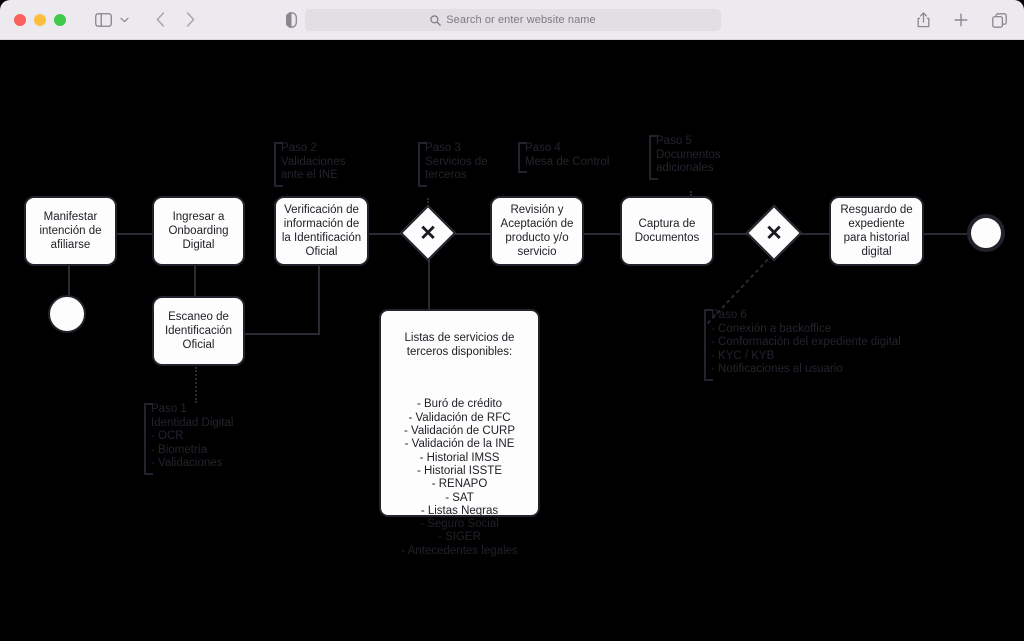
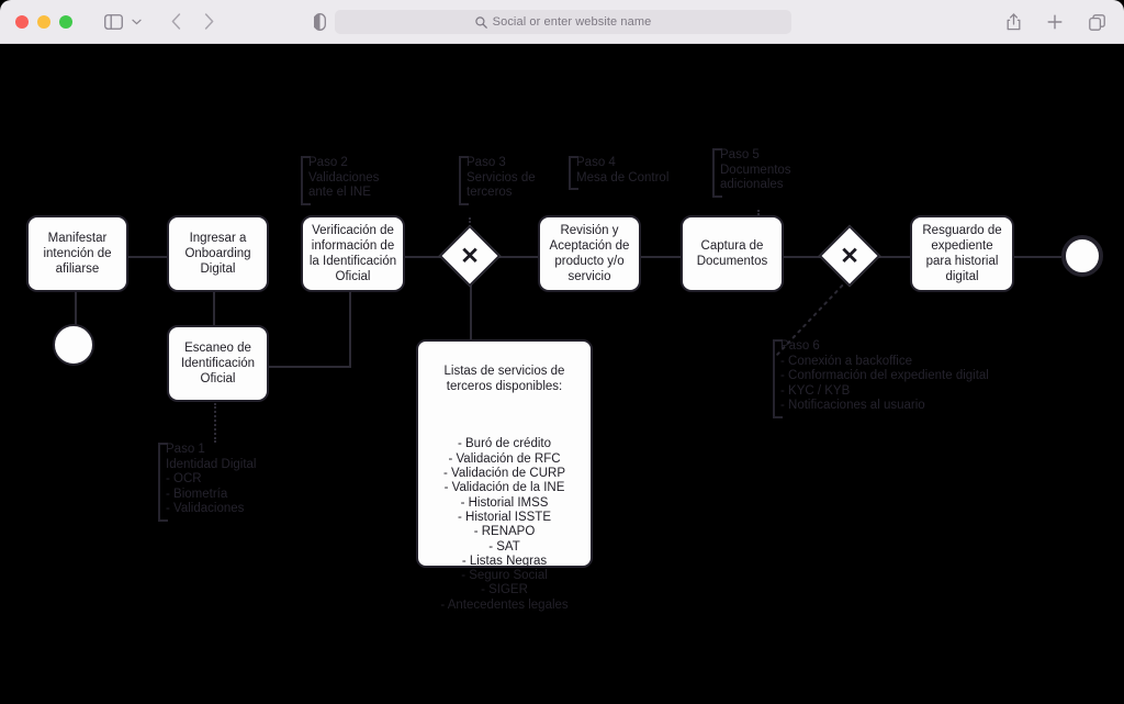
- Search or enter website name
+ Social or enter website name
  Manifestar
  intención de
  afiliarse
  Ingresar a
  Onboarding
  Digital
  Escaneo de
  Identificación
  Oficial
  Verificación de
  información de
  la Identificación
  Oficial
  Revisión y
  Aceptación de
  producto y/o
  servicio
  Captura de
  Documentos
  Resguardo de
  expediente
  para historial
  digital
  Listas de servicios de
  terceros disponibles:
  - Buró de crédito
  - Validación de RFC
  - Validación de CURP
  - Validación de la INE
  - Historial IMSS
  - Historial ISSTE
  - RENAPO
  - SAT
  - Listas Negras
  - Seguro Social
  - SIGER
  - Antecedentes legales
  Paso 1
  Identidad Digital
  - OCR
  - Biometría
  - Validaciones
  Paso 2
  Validaciones
  ante el INE
  Paso 3
  Servicios de
  terceros
  Paso 4
  Mesa de Control
  Paso 5
  Documentos
  adicionales
  Paso 6
  - Conexión a backoffice
  - Conformación del expediente digital
  - KYC / KYB
  - Notificaciones al usuario
